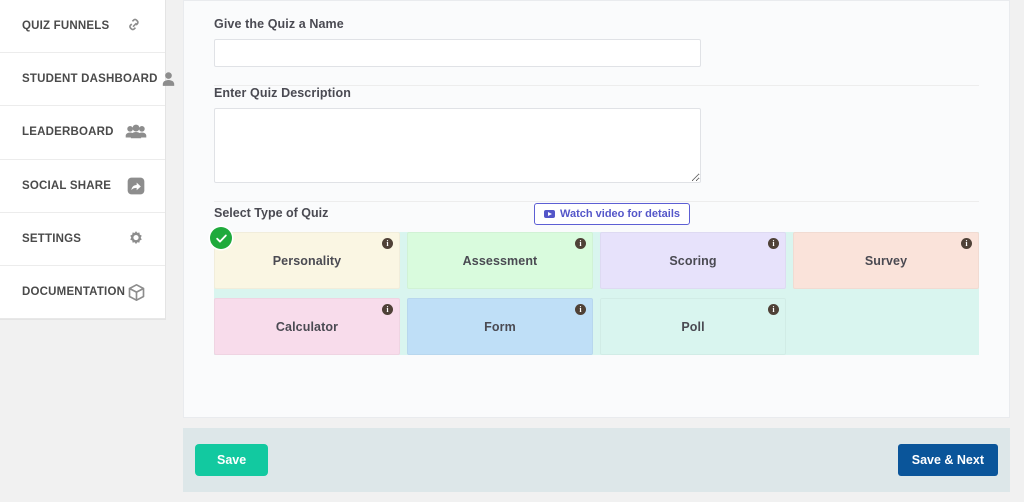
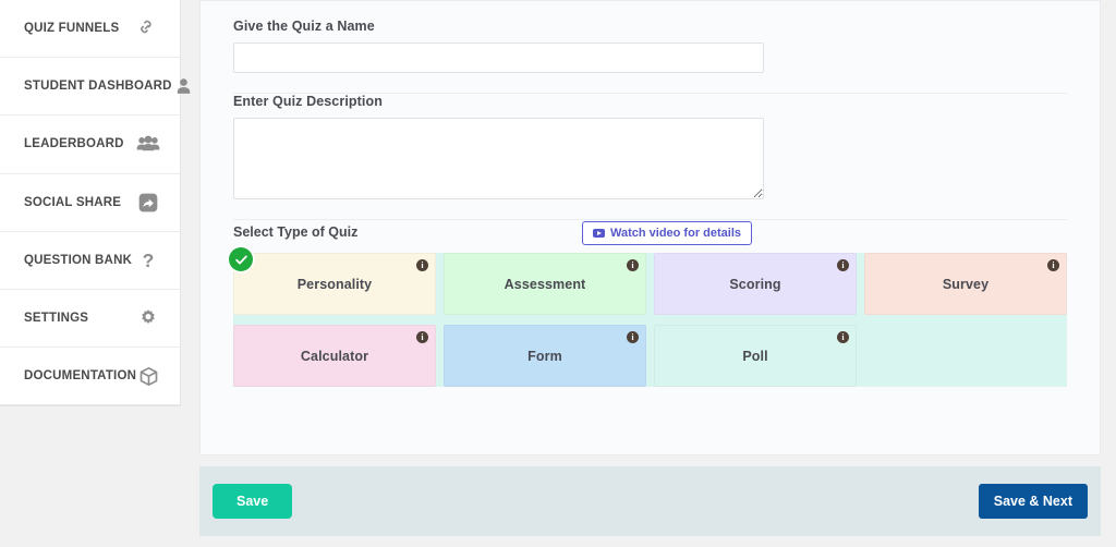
  QUIZ FUNNELS
  STUDENT DASHBOARD
  LEADERBOARD
  SOCIAL SHARE
+ QUESTION BANK
+ ?
  SETTINGS
  DOCUMENTATION
  Give the Quiz a Name
  Enter Quiz Description
  Select Type of Quiz
  Watch video for details
  i
  Personality
  i
  Assessment
  i
  Scoring
  i
  Survey
  i
  Calculator
  i
  Form
  i
  Poll
  Save
  Save & Next
